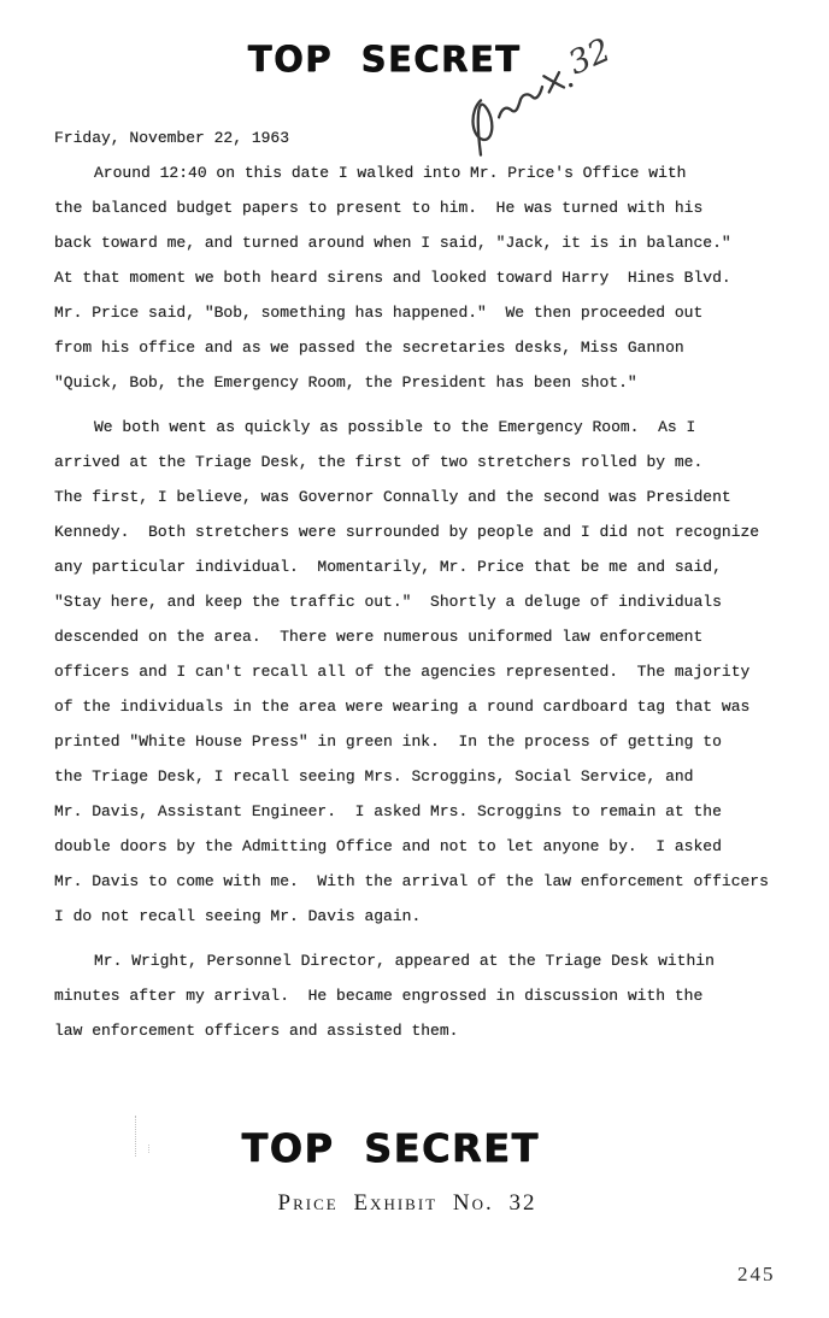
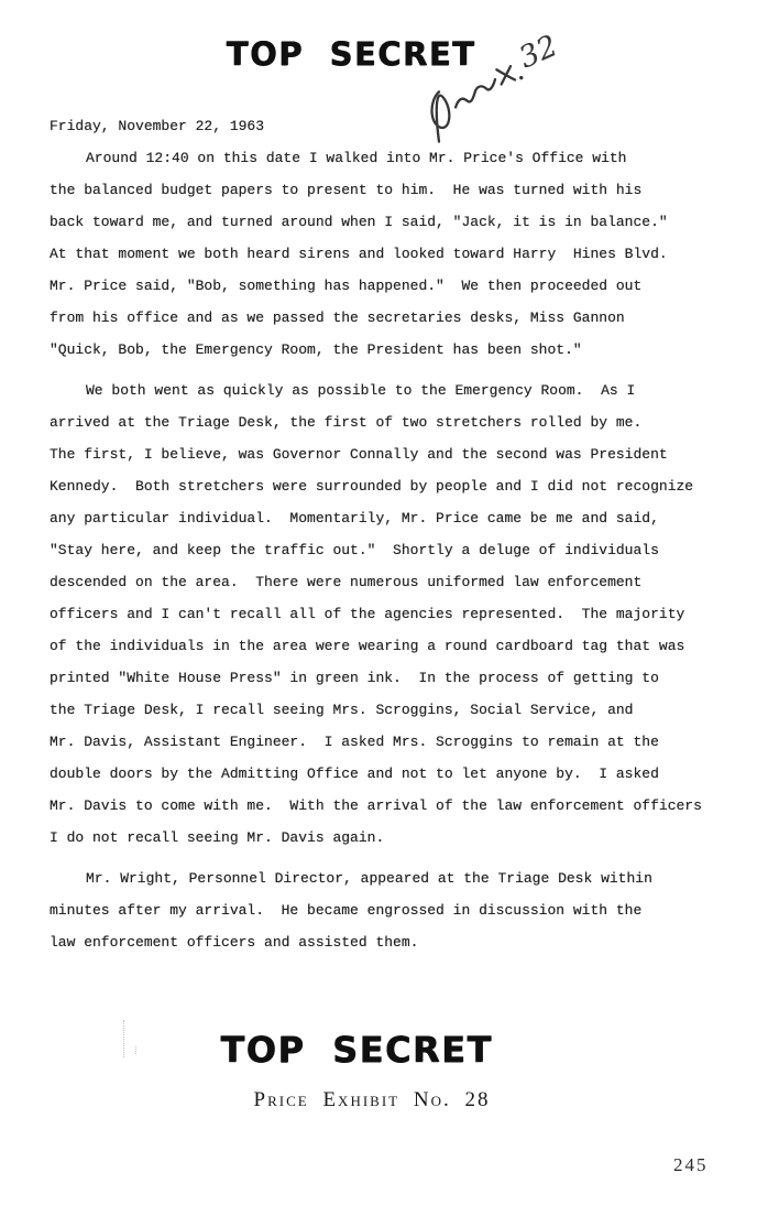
  TOP SECRET
  Friday, November 22, 1963
  Around 12:40 on this date I walked into Mr. Price's Office with
  the balanced budget papers to present to him. He was turned with his
  back toward me, and turned around when I said, "Jack, it is in balance."
  At that moment we both heard sirens and looked toward Harry Hines Blvd.
  Mr. Price said, "Bob, something has happened." We then proceeded out
  from his office and as we passed the secretaries desks, Miss Gannon
  "Quick, Bob, the Emergency Room, the President has been shot."
  We both went as quickly as possible to the Emergency Room. As I
  arrived at the Triage Desk, the first of two stretchers rolled by me.
  The first, I believe, was Governor Connally and the second was President
  Kennedy. Both stretchers were surrounded by people and I did not recognize
- any particular individual. Momentarily, Mr. Price that be me and said,
+ any particular individual. Momentarily, Mr. Price came be me and said,
  "Stay here, and keep the traffic out." Shortly a deluge of individuals
  descended on the area. There were numerous uniformed law enforcement
  officers and I can't recall all of the agencies represented. The majority
  of the individuals in the area were wearing a round cardboard tag that was
  printed "White House Press" in green ink. In the process of getting to
  the Triage Desk, I recall seeing Mrs. Scroggins, Social Service, and
  Mr. Davis, Assistant Engineer. I asked Mrs. Scroggins to remain at the
  double doors by the Admitting Office and not to let anyone by. I asked
  Mr. Davis to come with me. With the arrival of the law enforcement officers
  I do not recall seeing Mr. Davis again.
  Mr. Wright, Personnel Director, appeared at the Triage Desk within
  minutes after my arrival. He became engrossed in discussion with the
  law enforcement officers and assisted them.
  TOP SECRET
- Price Exhibit No. 32
+ Price Exhibit No. 28
  245
